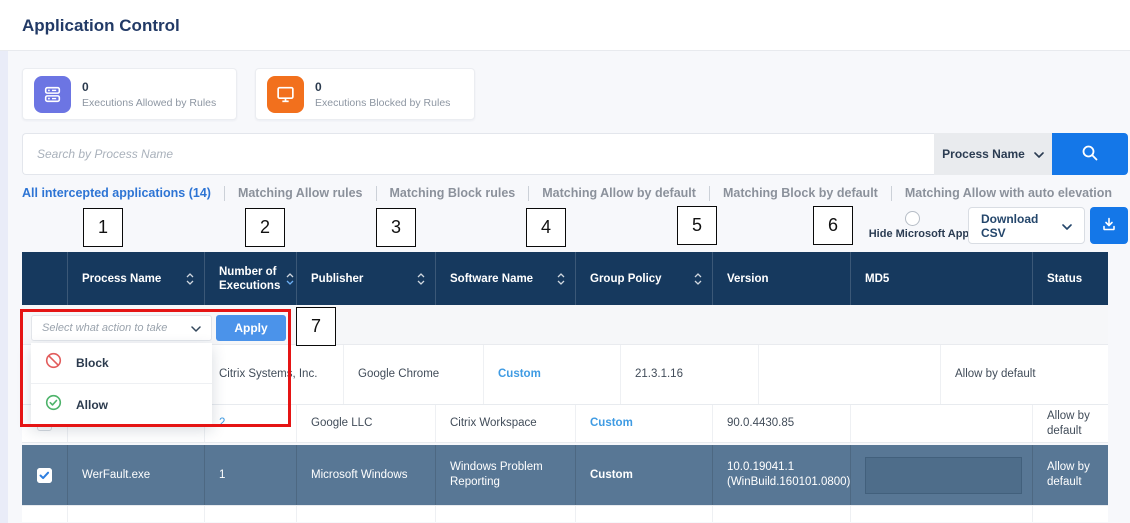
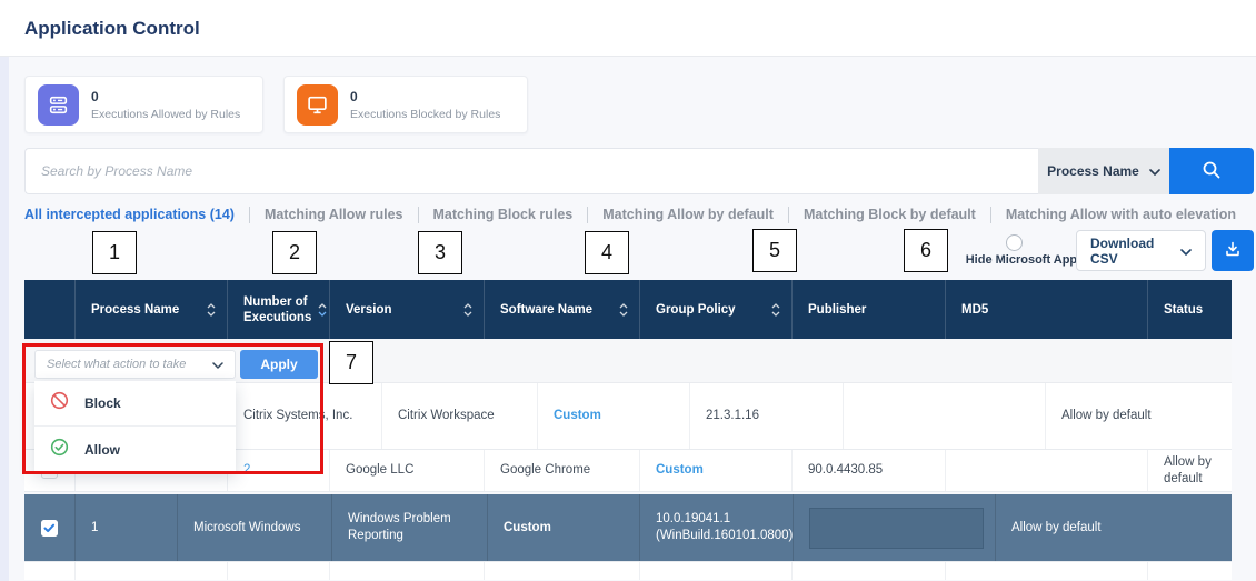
  Application Control
  0
  Executions Allowed by Rules
  0
  Executions Blocked by Rules
  Search by Process Name
  Process Name
  All intercepted applications (14)
  Matching Allow rules
  Matching Block rules
  Matching Allow by default
  Matching Block by default
  Matching Allow with auto elevation
  1
  2
  3
  4
  5
  6
  Hide Microsoft App
  Download CSV
  Process Name
  Number of Executions
- Publisher
+ Version
  Software Name
  Group Policy
- Version
+ Publisher
  MD5
  Status
  Citrix Systems, Inc.
- Google Chrome
+ Citrix Workspace
  Custom
  21.3.1.16
  Allow by default
  2
  Google LLC
- Citrix Workspace
+ Google Chrome
  Custom
  90.0.4430.85
  Allow by default
- WerFault.exe
  1
  Microsoft Windows
  Windows Problem Reporting
  Custom
  10.0.19041.1 (WinBuild.160101.0800)
  Allow by default
  Select what action to take
  Apply
  Block
  Allow
  7
